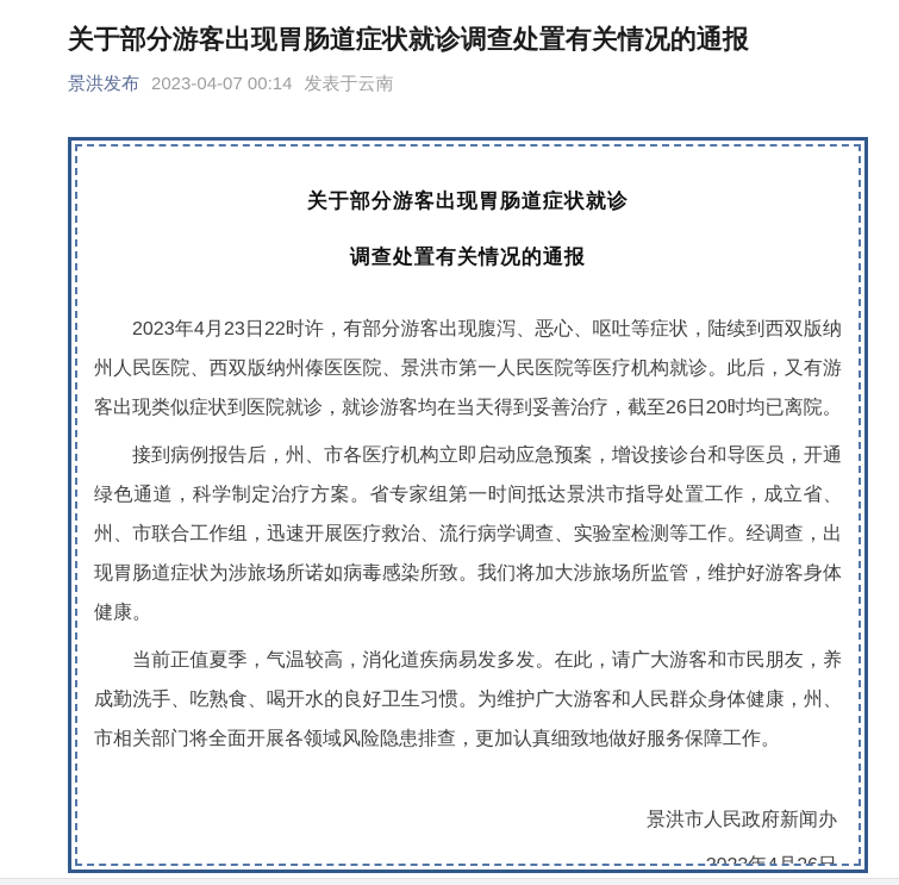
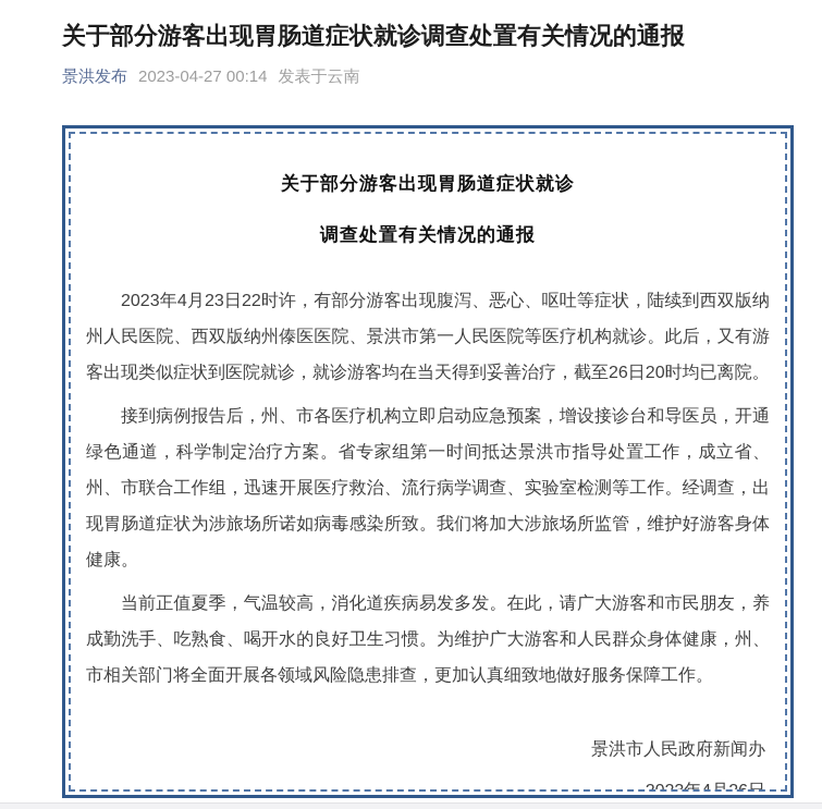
  关于部分游客出现胃肠道症状就诊调查处置有关情况的通报
- 景洪发布 2023-04-07 00:14 发表于云南
+ 景洪发布 2023-04-27 00:14 发表于云南
  关于部分游客出现胃肠道症状就诊
  调查处置有关情况的通报
  2023年4月23日22时许，有部分游客出现腹泻、恶心、呕吐等症状，陆续到西双版纳州人民医院、西双版纳州傣医医院、景洪市第一人民医院等医疗机构就诊。此后，又有游客出现类似症状到医院就诊，就诊游客均在当天得到妥善治疗，截至26日20时均已离院。
  接到病例报告后，州、市各医疗机构立即启动应急预案，增设接诊台和导医员，开通绿色通道，科学制定治疗方案。省专家组第一时间抵达景洪市指导处置工作，成立省、州、市联合工作组，迅速开展医疗救治、流行病学调查、实验室检测等工作。经调查，出现胃肠道症状为涉旅场所诺如病毒感染所致。我们将加大涉旅场所监管，维护好游客身体健康。
  当前正值夏季，气温较高，消化道疾病易发多发。在此，请广大游客和市民朋友，养成勤洗手、吃熟食、喝开水的良好卫生习惯。为维护广大游客和人民群众身体健康，州、市相关部门将全面开展各领域风险隐患排查，更加认真细致地做好服务保障工作。
  景洪市人民政府新闻办
